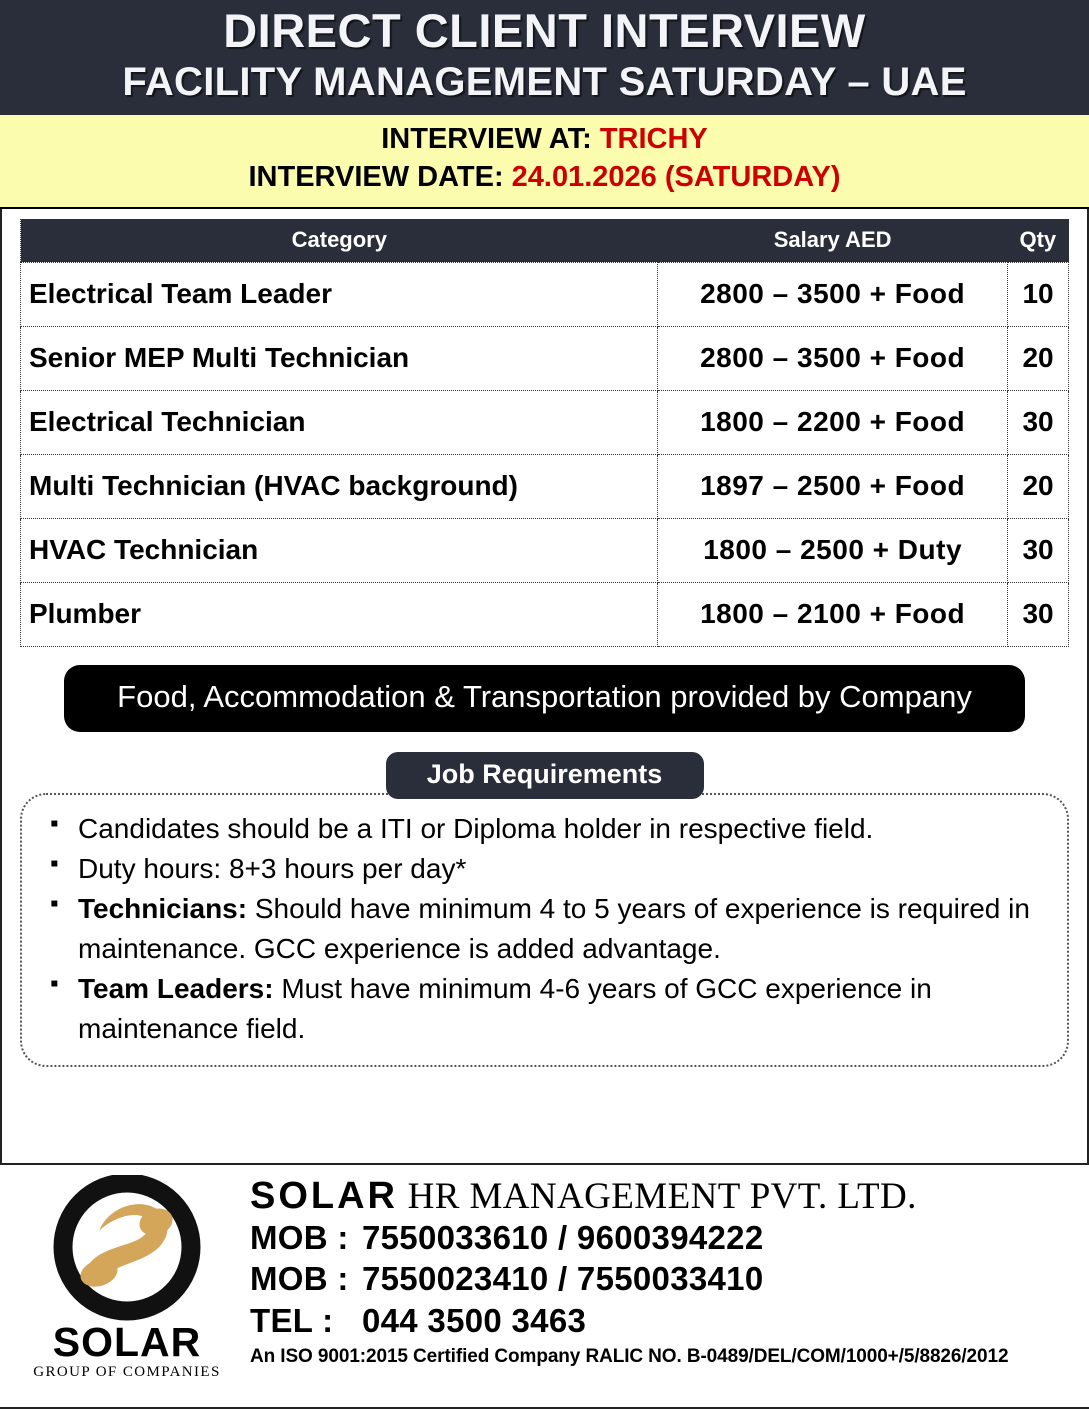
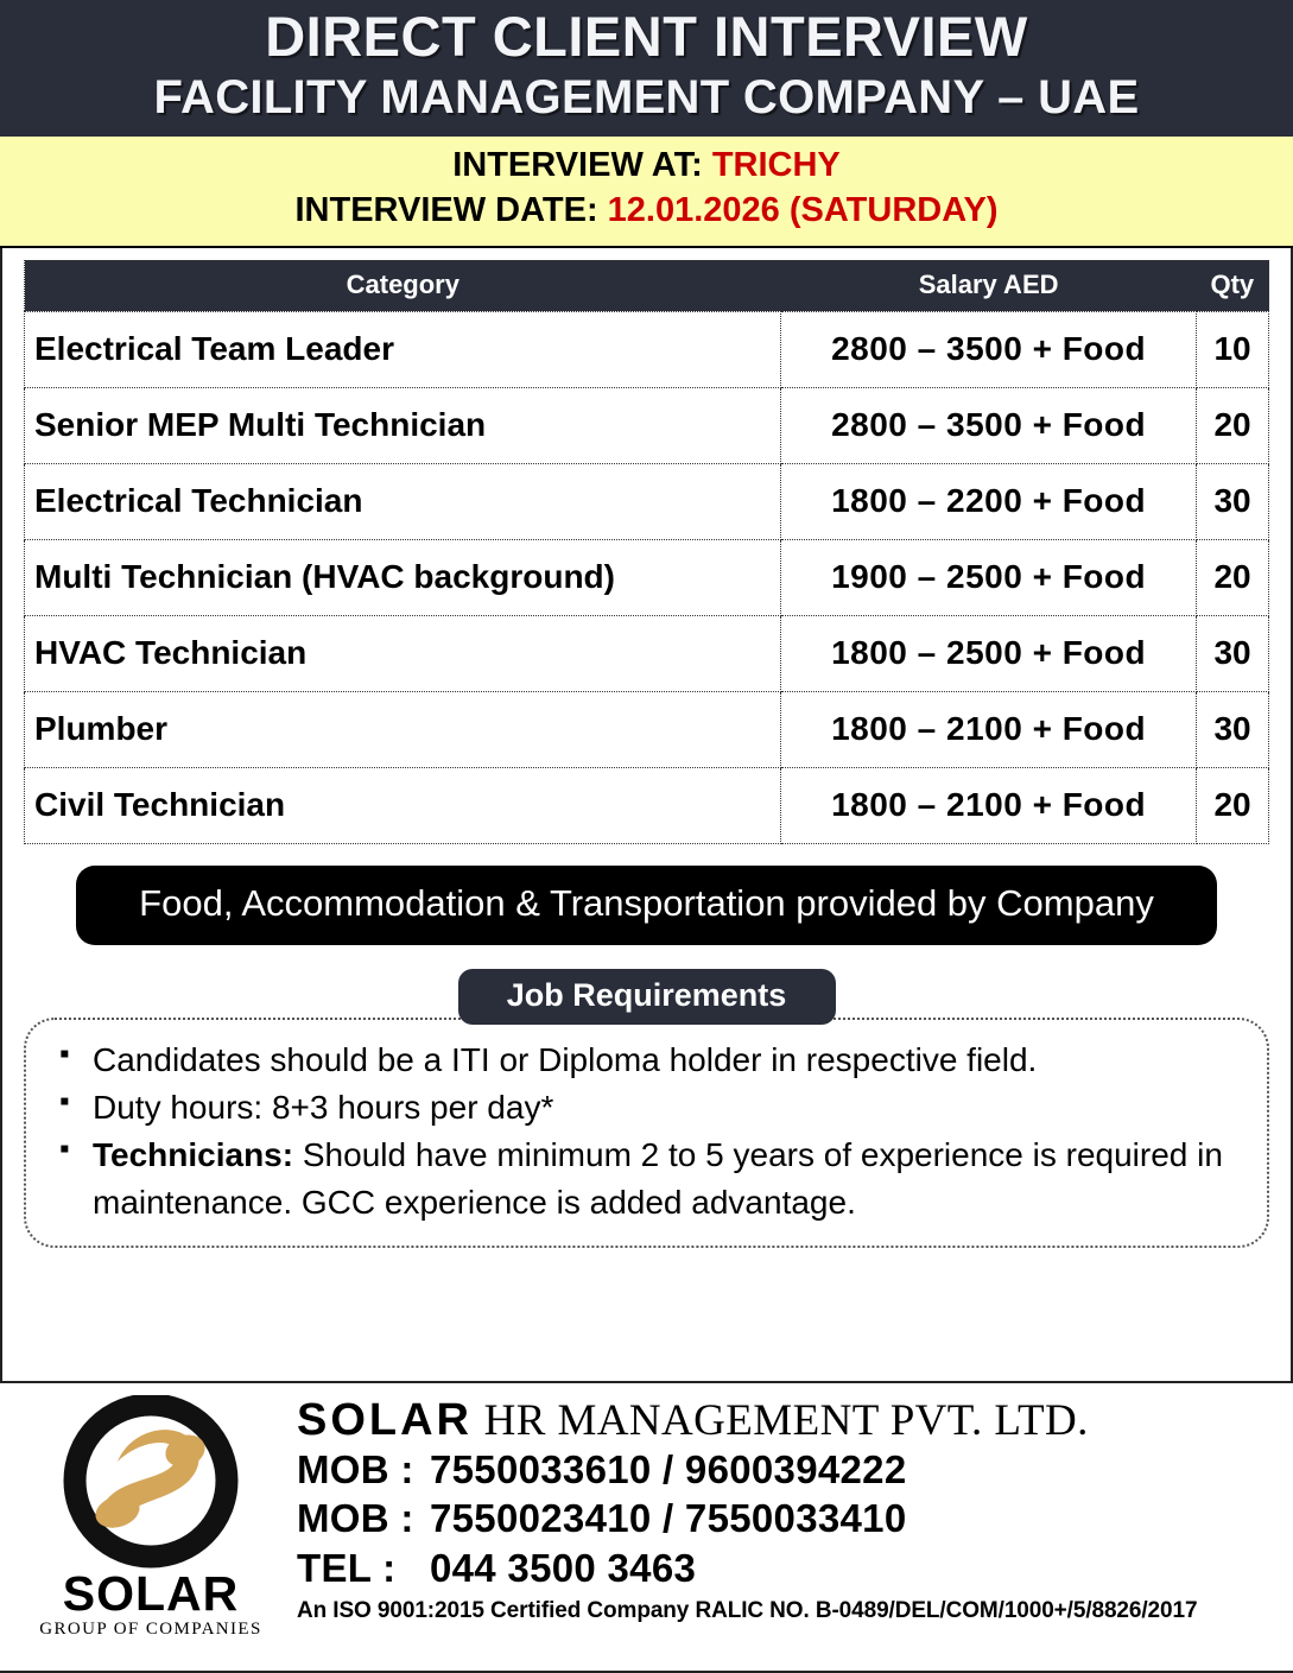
  DIRECT CLIENT INTERVIEW
- FACILITY MANAGEMENT SATURDAY – UAE
+ FACILITY MANAGEMENT COMPANY – UAE
  INTERVIEW AT: TRICHY
- INTERVIEW DATE: 24.01.2026 (SATURDAY)
+ INTERVIEW DATE: 12.01.2026 (SATURDAY)
  Category	Salary AED	Qty
  Electrical Team Leader	2800 – 3500 + Food	10
  Senior MEP Multi Technician	2800 – 3500 + Food	20
  Electrical Technician	1800 – 2200 + Food	30
- Multi Technician (HVAC background)	1897 – 2500 + Food	20
+ Multi Technician (HVAC background)	1900 – 2500 + Food	20
- HVAC Technician	1800 – 2500 + Duty	30
+ HVAC Technician	1800 – 2500 + Food	30
  Plumber	1800 – 2100 + Food	30
+ Civil Technician	1800 – 2100 + Food	20
  Food, Accommodation & Transportation provided by Company
  Job Requirements
  Candidates should be a ITI or Diploma holder in respective field.
  Duty hours: 8+3 hours per day*
- Technicians: Should have minimum 4 to 5 years of experience is required in maintenance. GCC experience is added advantage.
+ Technicians: Should have minimum 2 to 5 years of experience is required in maintenance. GCC experience is added advantage.
- Team Leaders: Must have minimum 4-6 years of GCC experience in maintenance field.
  SOLAR
  GROUP OF COMPANIES
  SOLAR HR MANAGEMENT PVT. LTD.
  MOB : 7550033610 / 9600394222
  MOB : 7550023410 / 7550033410
  TEL : 044 3500 3463
- An ISO 9001:2015 Certified Company RALIC NO. B-0489/DEL/COM/1000+/5/8826/2012
+ An ISO 9001:2015 Certified Company RALIC NO. B-0489/DEL/COM/1000+/5/8826/2017
